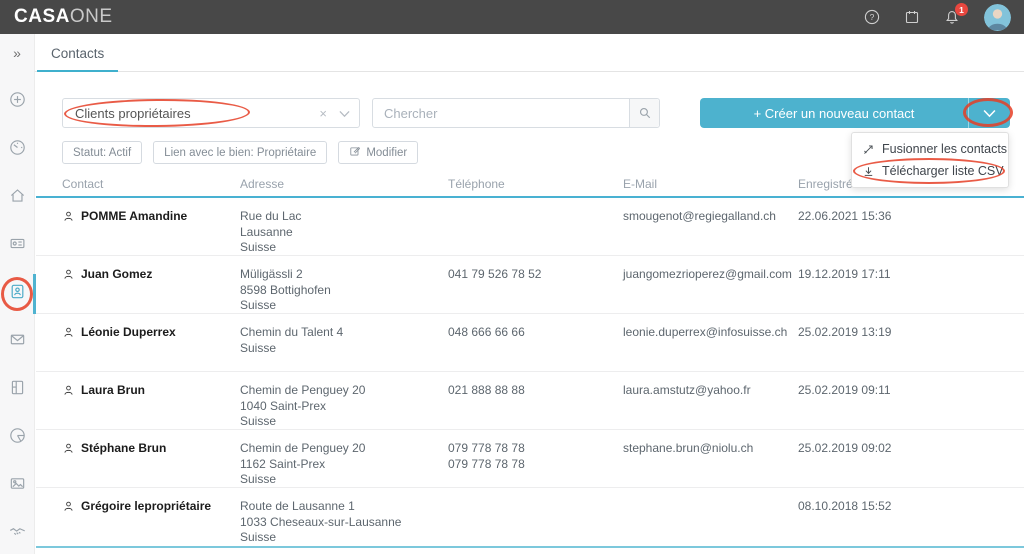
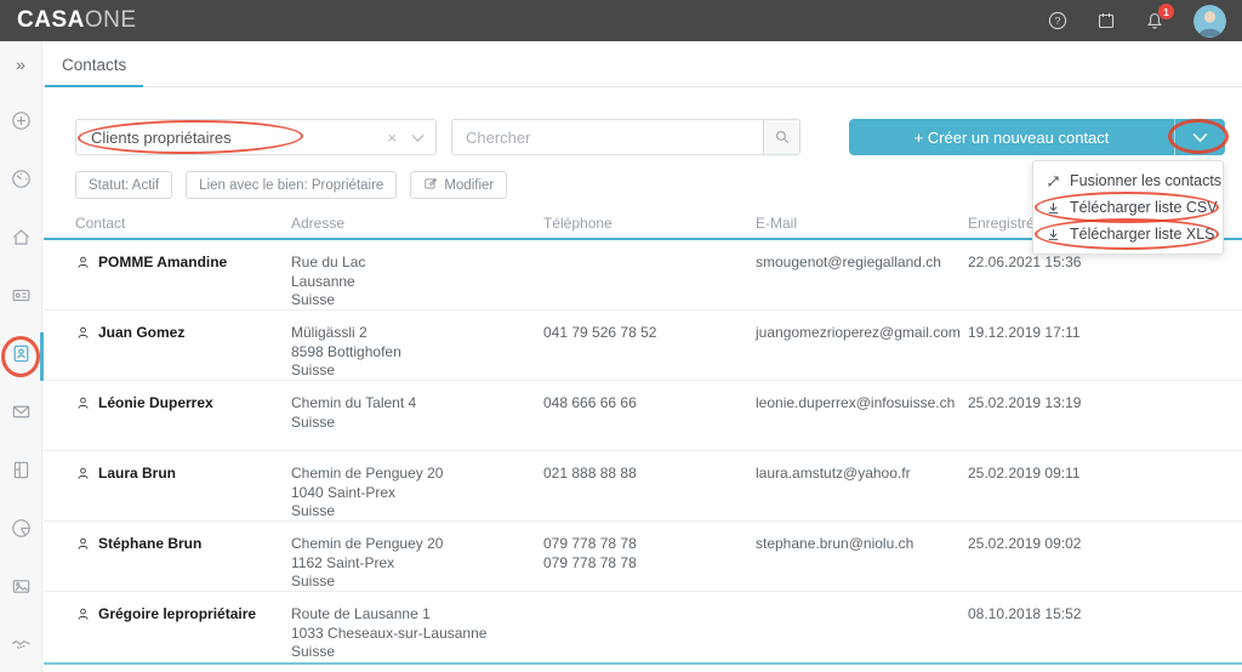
  CASAONE
  ?
  1
  »
  Contacts
  Clients propriétaires
  ×
  Chercher
  + Créer un nouveau contact
  Statut: Actif
  Lien avec le bien: Propriétaire
  Modifier
  Contact
  Adresse
  Téléphone
  E-Mail
  Enregistré
  POMME Amandine
  Rue du Lac
  Lausanne
  Suisse
  smougenot@regiegalland.ch
  22.06.2021 15:36
  Juan Gomez
  Müligässli 2
  8598 Bottighofen
  Suisse
  041 79 526 78 52
  juangomezrioperez@gmail.com
  19.12.2019 17:11
  Léonie Duperrex
  Chemin du Talent 4
  Suisse
  048 666 66 66
  leonie.duperrex@infosuisse.ch
  25.02.2019 13:19
  Laura Brun
  Chemin de Penguey 20
  1040 Saint-Prex
  Suisse
  021 888 88 88
  laura.amstutz@yahoo.fr
  25.02.2019 09:11
  Stéphane Brun
  Chemin de Penguey 20
  1162 Saint-Prex
  Suisse
  079 778 78 78
  079 778 78 78
  stephane.brun@niolu.ch
  25.02.2019 09:02
  Grégoire lepropriétaire
  Route de Lausanne 1
  1033 Cheseaux-sur-Lausanne
  Suisse
  08.10.2018 15:52
  Fusionner les contacts
  Télécharger liste CSV
+ Télécharger liste XLS
